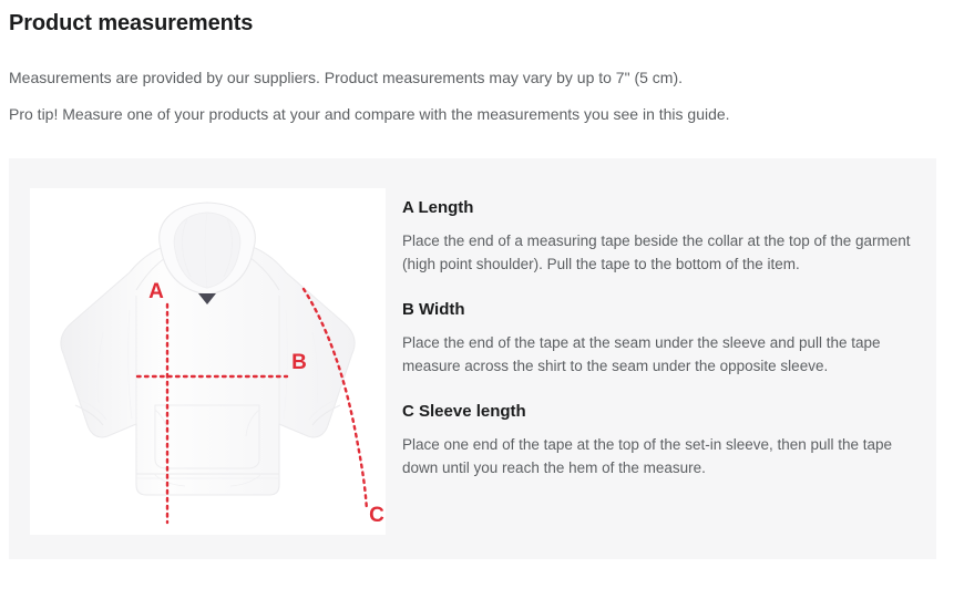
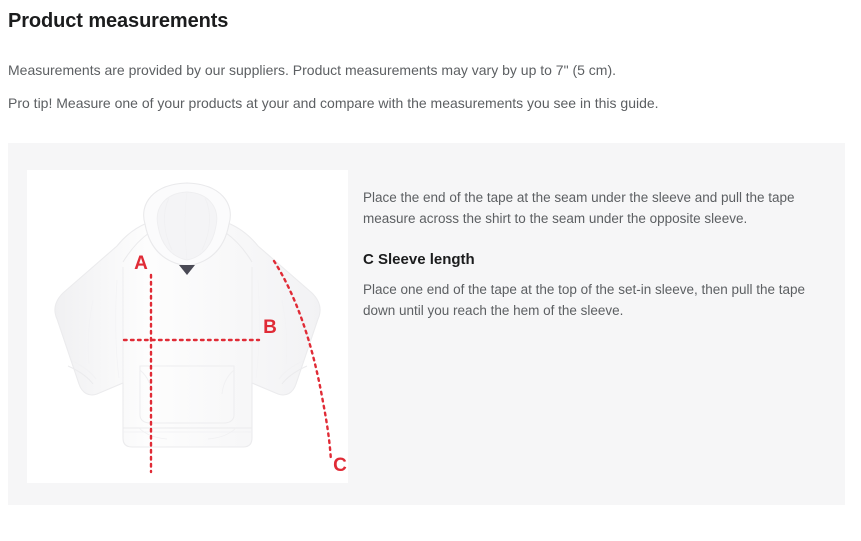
  Product measurements
  Measurements are provided by our suppliers. Product measurements may vary by up to 7" (5 cm).
  Pro tip! Measure one of your products at your and compare with the measurements you see in this guide.
  A
  B
  C
- A Length
- Place the end of a measuring tape beside the collar at the top of the garment (high point shoulder). Pull the tape to the bottom of the item.
- B Width
  Place the end of the tape at the seam under the sleeve and pull the tape measure across the shirt to the seam under the opposite sleeve.
  C Sleeve length
- Place one end of the tape at the top of the set-in sleeve, then pull the tape down until you reach the hem of the measure.
+ Place one end of the tape at the top of the set-in sleeve, then pull the tape down until you reach the hem of the sleeve.
